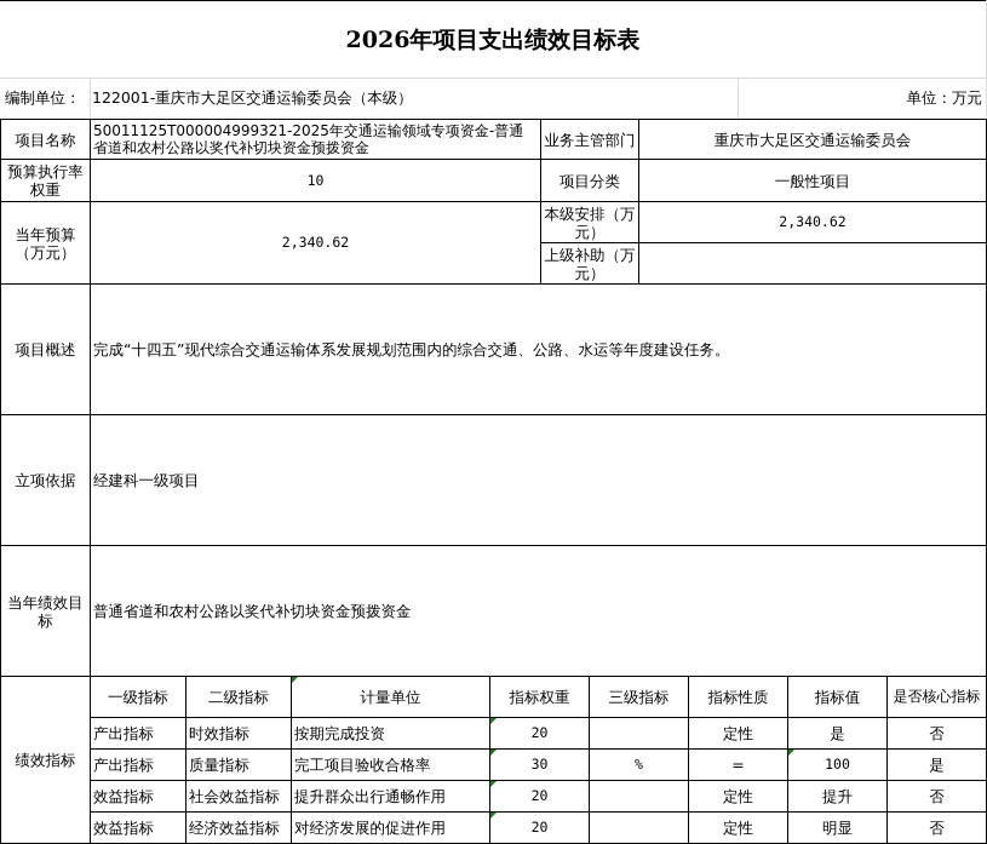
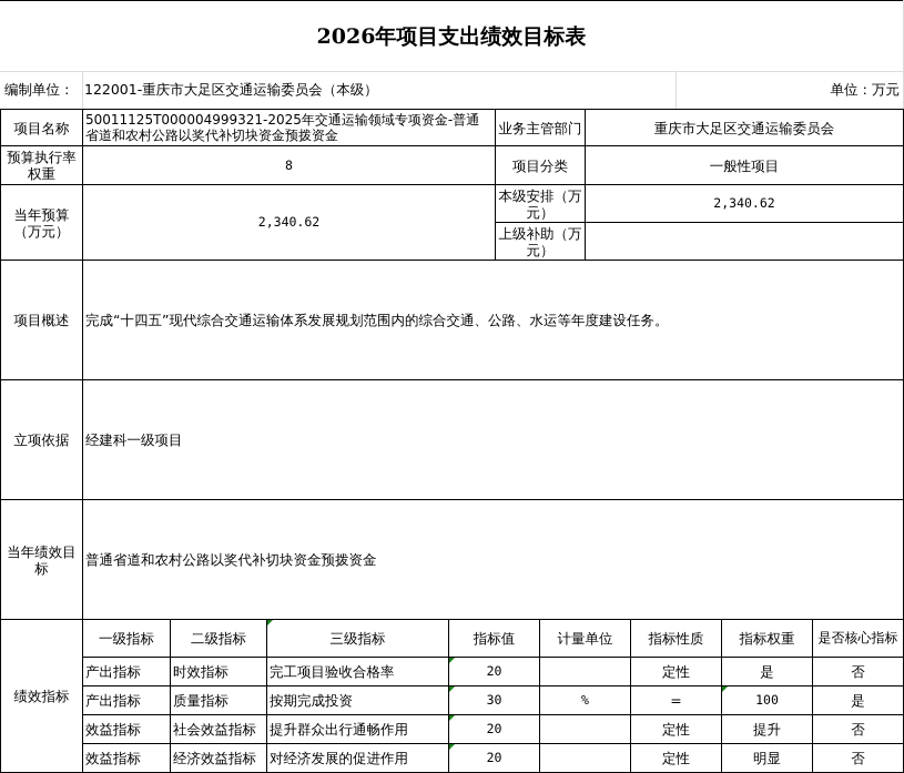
  2026年项目支出绩效目标表
  编制单位：
  122001-重庆市大足区交通运输委员会（本级）
  单位：万元
  项目名称
  50011125T000004999321-2025年交通运输领域专项资金-普通省道和农村公路以奖代补切块资金预拨资金
  业务主管部门
  重庆市大足区交通运输委员会
  预算执行率权重
- 10
+ 8
  项目分类
  一般性项目
  当年预算（万元）
  2,340.62
  本级安排（万元）
  2,340.62
  上级补助（万元）
  项目概述
  完成“十四五”现代综合交通运输体系发展规划范围内的综合交通、公路、水运等年度建设任务。
  立项依据
  经建科一级项目
  当年绩效目标
  普通省道和农村公路以奖代补切块资金预拨资金
  绩效指标
  一级指标
  二级指标
- 计量单位
+ 三级指标
- 指标权重
+ 指标值
- 三级指标
+ 计量单位
  指标性质
- 指标值
+ 指标权重
  是否核心指标
  产出指标
  时效指标
- 按期完成投资
+ 完工项目验收合格率
  20
  定性
  是
  否
  产出指标
  质量指标
- 完工项目验收合格率
+ 按期完成投资
  30
  %
  =
  100
  是
  效益指标
  社会效益指标
  提升群众出行通畅作用
  20
  定性
  提升
  否
  效益指标
  经济效益指标
  对经济发展的促进作用
  20
  定性
  明显
  否
